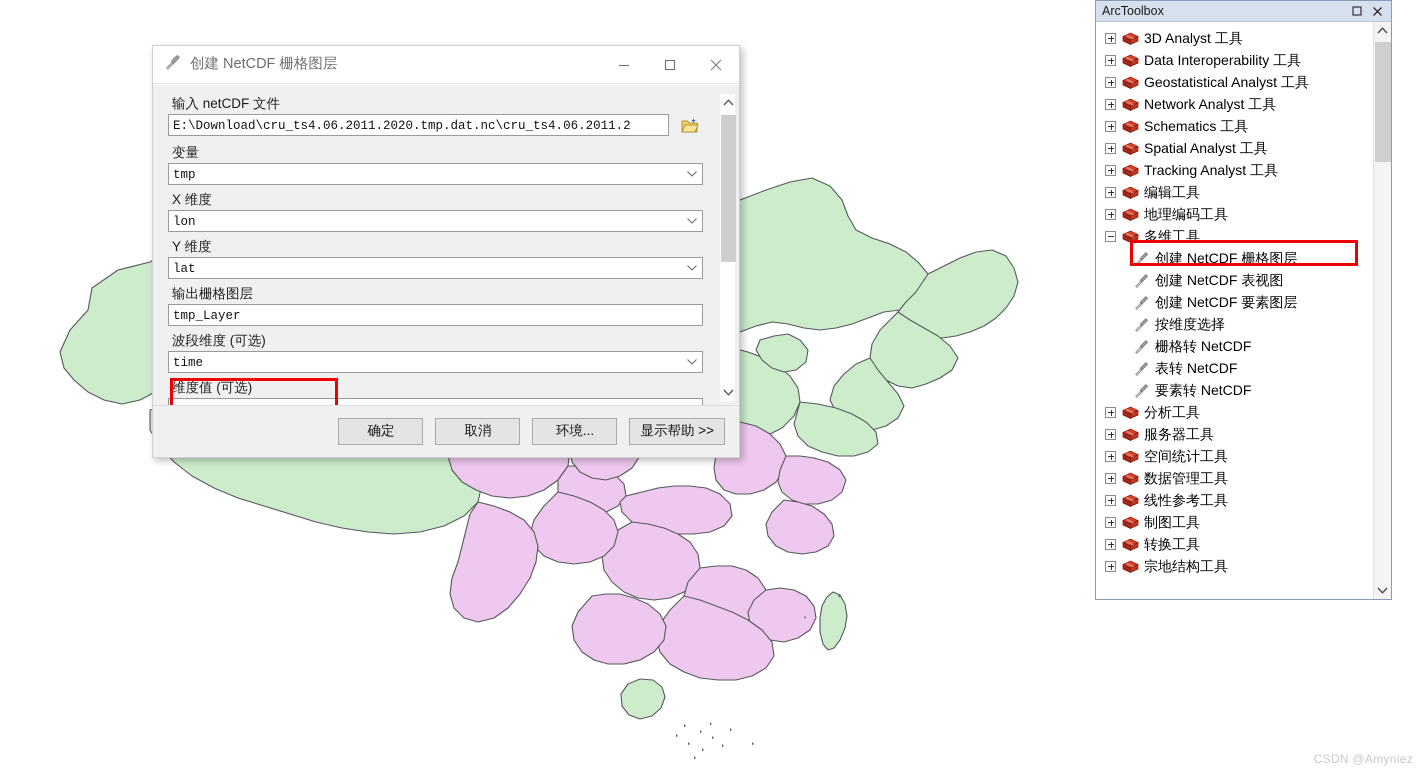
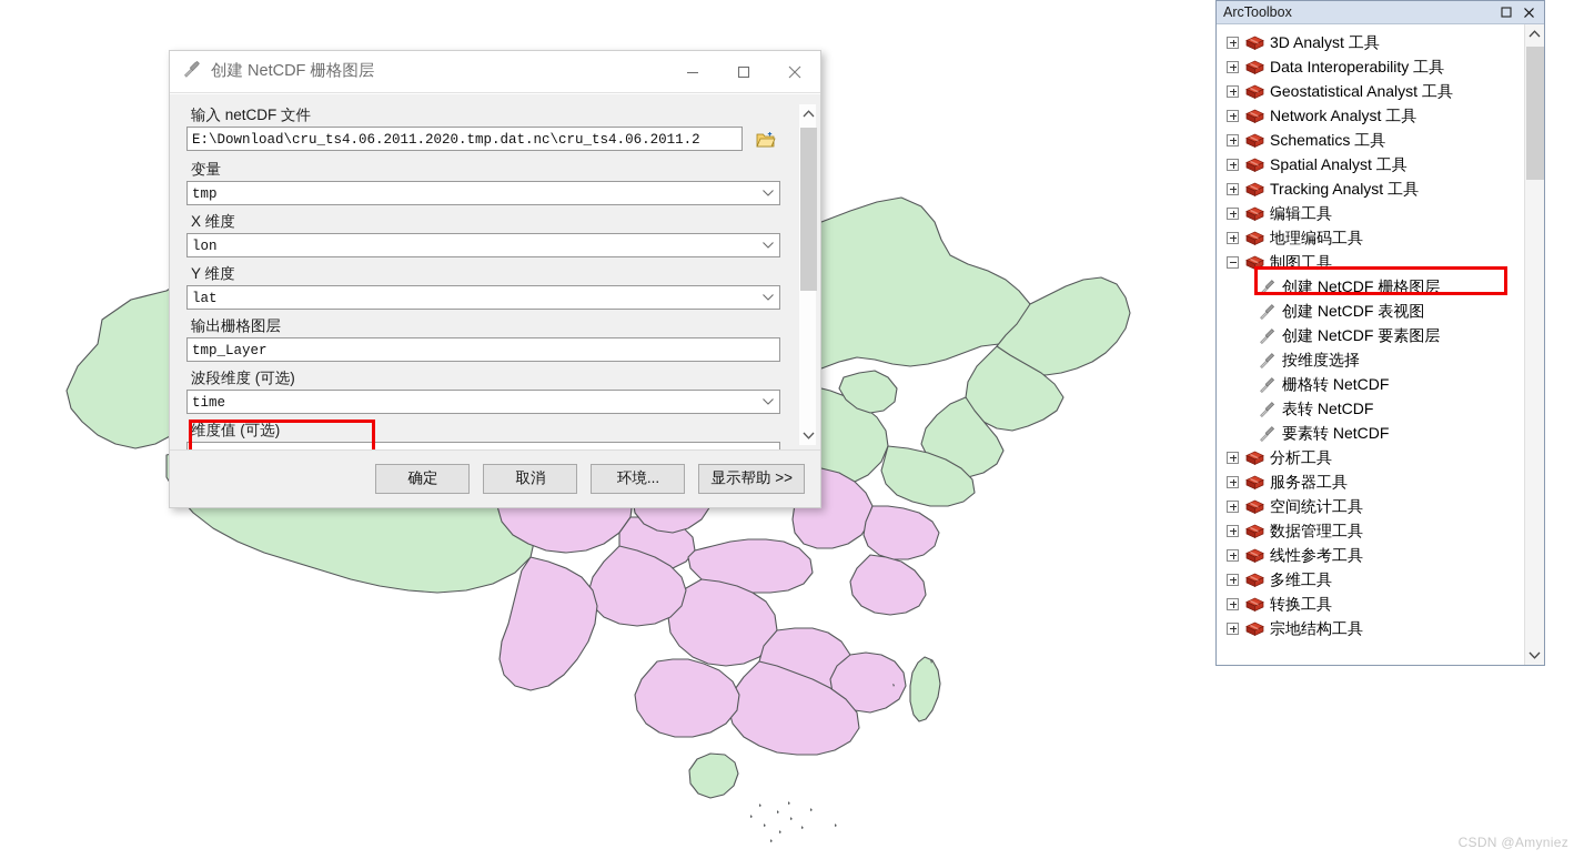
  CSDN @Amyniez
  创建 NetCDF 栅格图层
  输入 netCDF 文件
  E:\Download\cru_ts4.06.2011.2020.tmp.dat.nc\cru_ts4.06.2011.2
  变量
  tmp
  X 维度
  lon
  Y 维度
  lat
  输出栅格图层
  tmp_Layer
  波段维度 (可选)
  time
  维度值 (可选)
  确定
  取消
  环境...
  显示帮助 >>
  ArcToolbox
  3D Analyst 工具
  Data Interoperability 工具
  Geostatistical Analyst 工具
  Network Analyst 工具
  Schematics 工具
  Spatial Analyst 工具
  Tracking Analyst 工具
  编辑工具
  地理编码工具
- 多维工具
+ 制图工具
  创建 NetCDF 栅格图层
  创建 NetCDF 表视图
  创建 NetCDF 要素图层
  按维度选择
  栅格转 NetCDF
  表转 NetCDF
  要素转 NetCDF
  分析工具
  服务器工具
  空间统计工具
  数据管理工具
  线性参考工具
- 制图工具
+ 多维工具
  转换工具
  宗地结构工具
